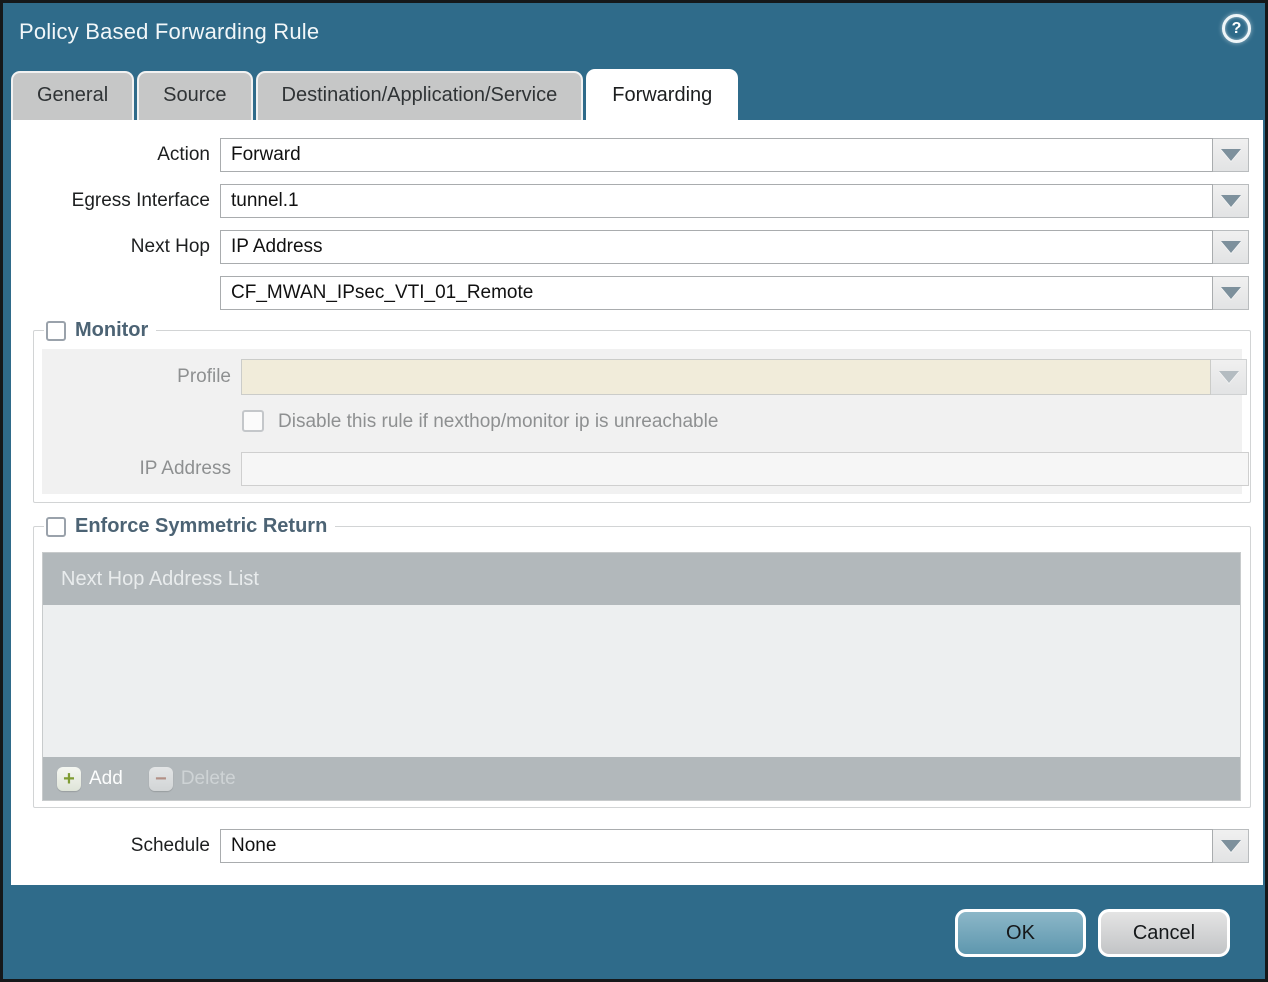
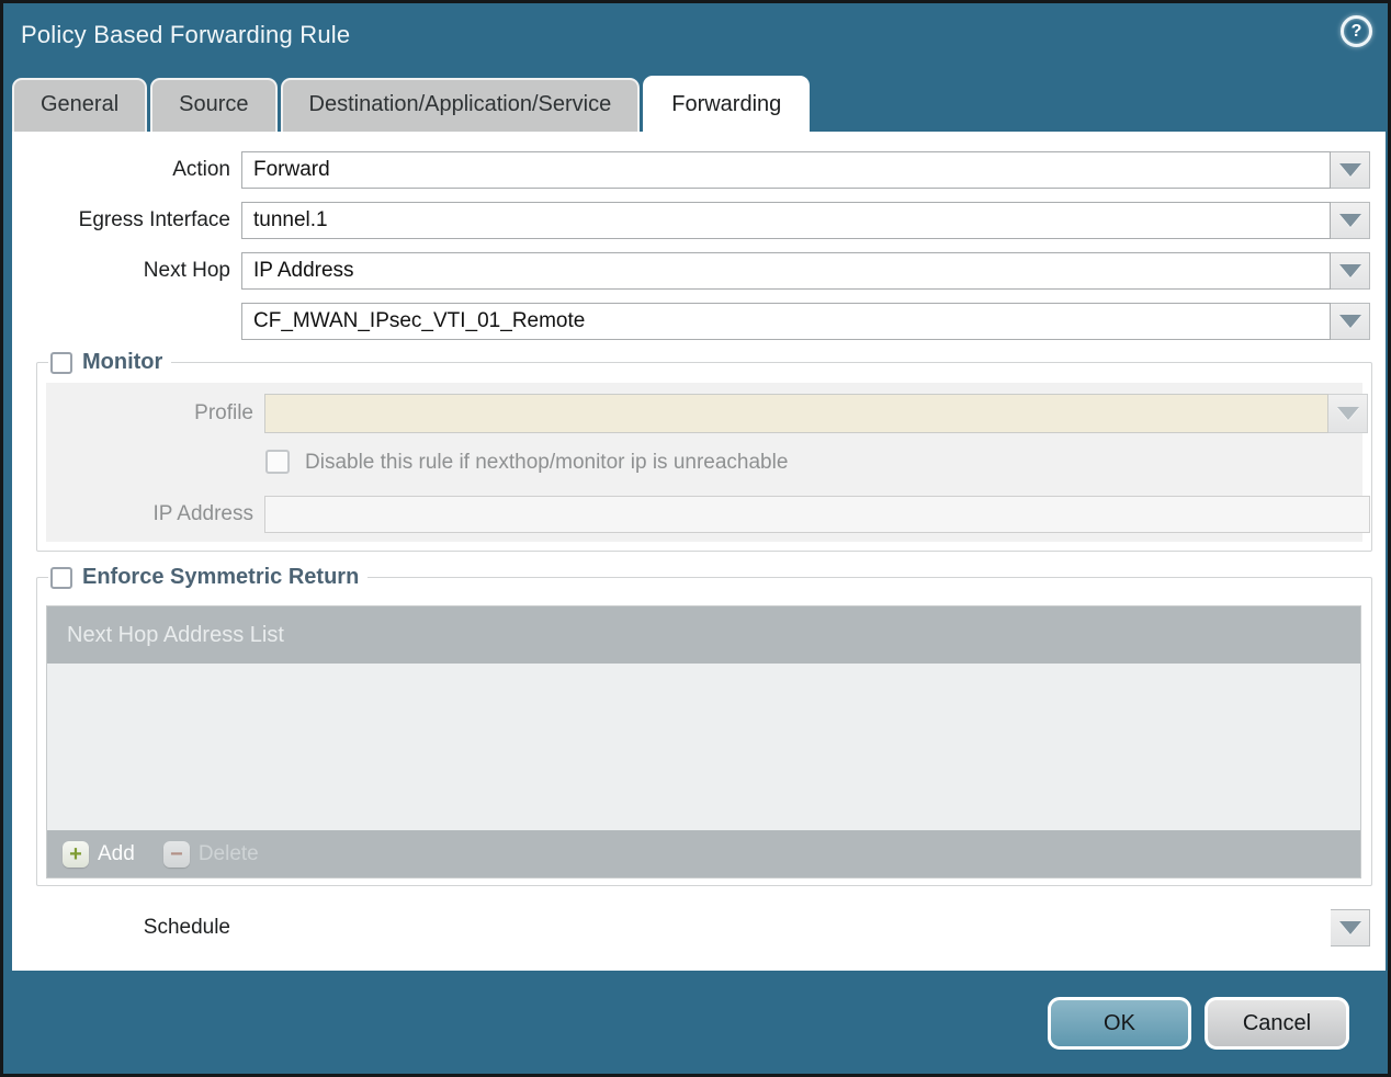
  Policy Based Forwarding Rule
  ?
  General
  Source
  Destination/Application/Service
  Forwarding
  Action
  Forward
  Egress Interface
  tunnel.1
  Next Hop
  IP Address
  CF_MWAN_IPsec_VTI_01_Remote
  Monitor
  Profile
  Disable this rule if nexthop/monitor ip is unreachable
  IP Address
  Enforce Symmetric Return
  Next Hop Address List
  +
  Add
  −
  Delete
  Schedule
- None
  OK
  Cancel
